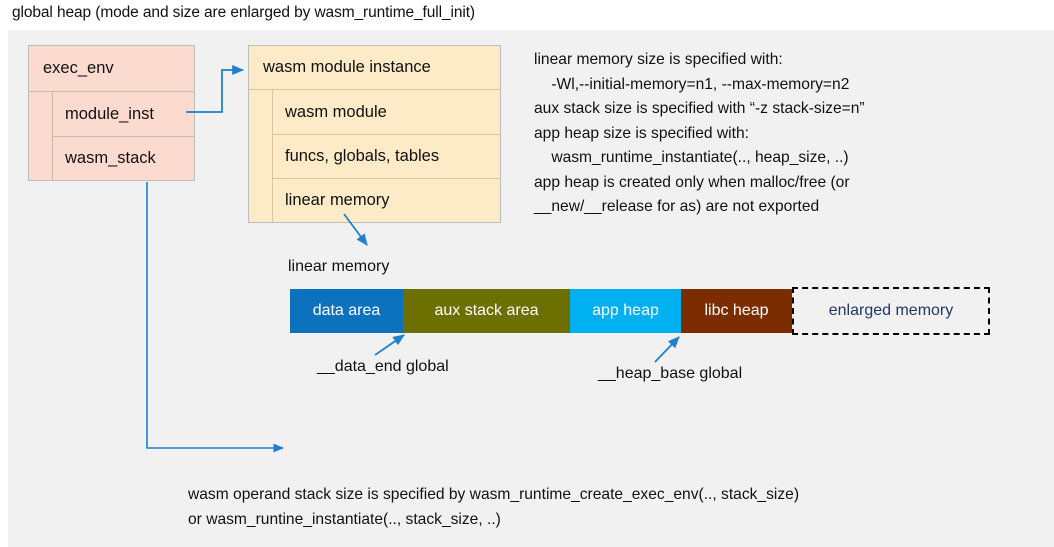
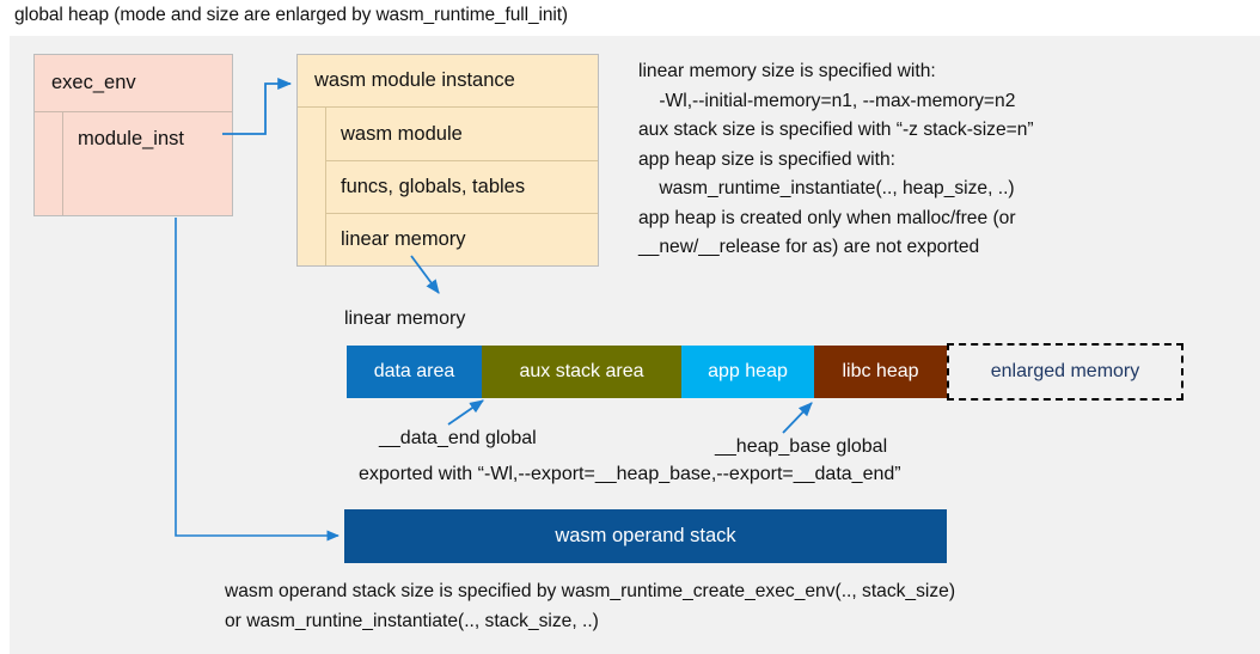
  global heap (mode and size are enlarged by wasm_runtime_full_init)
  exec_env
  module_inst
- wasm_stack
  wasm module instance
  wasm module
  funcs, globals, tables
  linear memory
  linear memory size is specified with:
  -Wl,--initial-memory=n1, --max-memory=n2
  aux stack size is specified with “-z stack-size=n”
  app heap size is specified with:
  wasm_runtime_instantiate(.., heap_size, ..)
  app heap is created only when malloc/free (or
  __new/__release for as) are not exported
  linear memory
  data area
  aux stack area
  app heap
  libc heap
  enlarged memory
  __data_end global
  __heap_base global
+ exported with “-Wl,--export=__heap_base,--export=__data_end”
+ wasm operand stack
  wasm operand stack size is specified by wasm_runtime_create_exec_env(.., stack_size)
  or wasm_runtine_instantiate(.., stack_size, ..)
